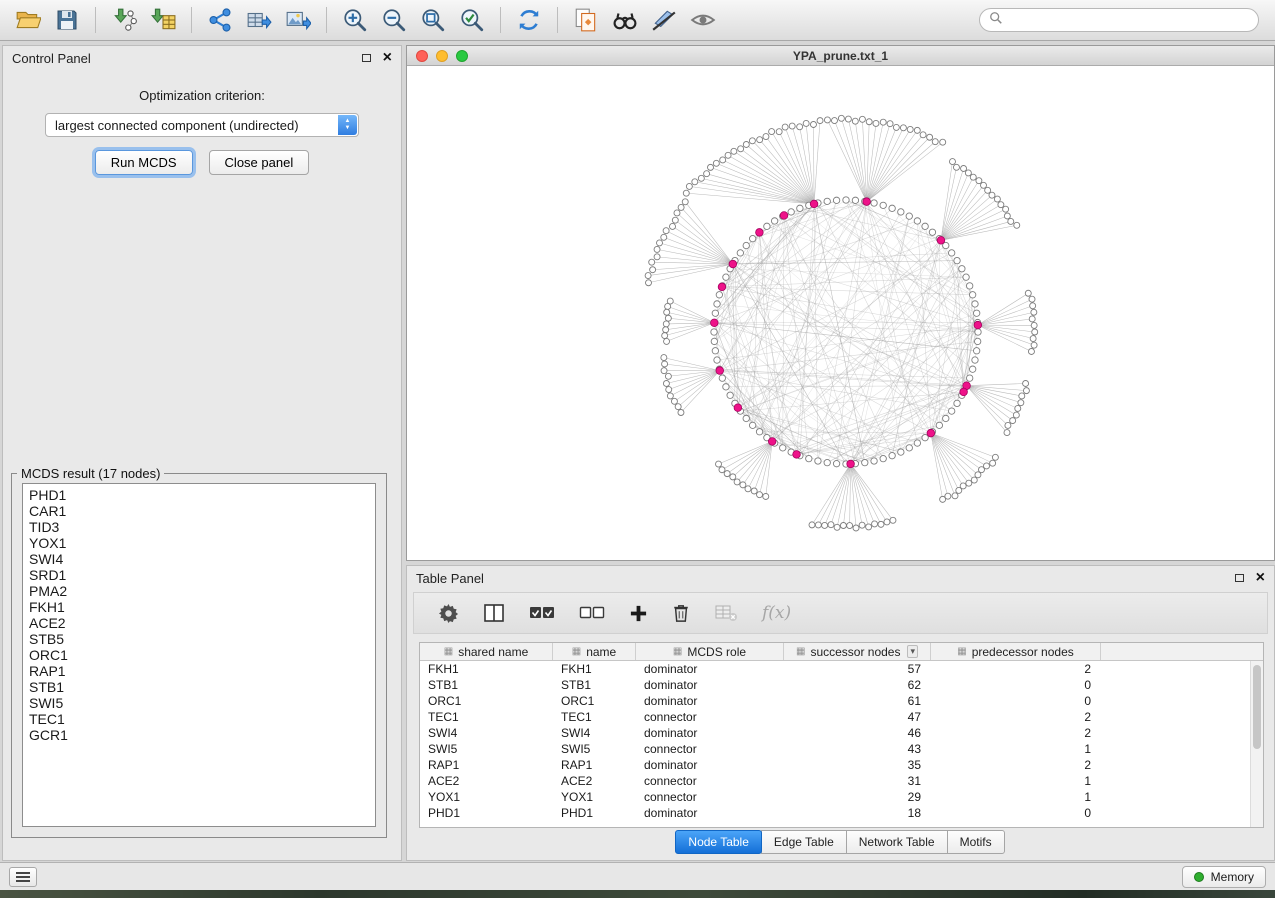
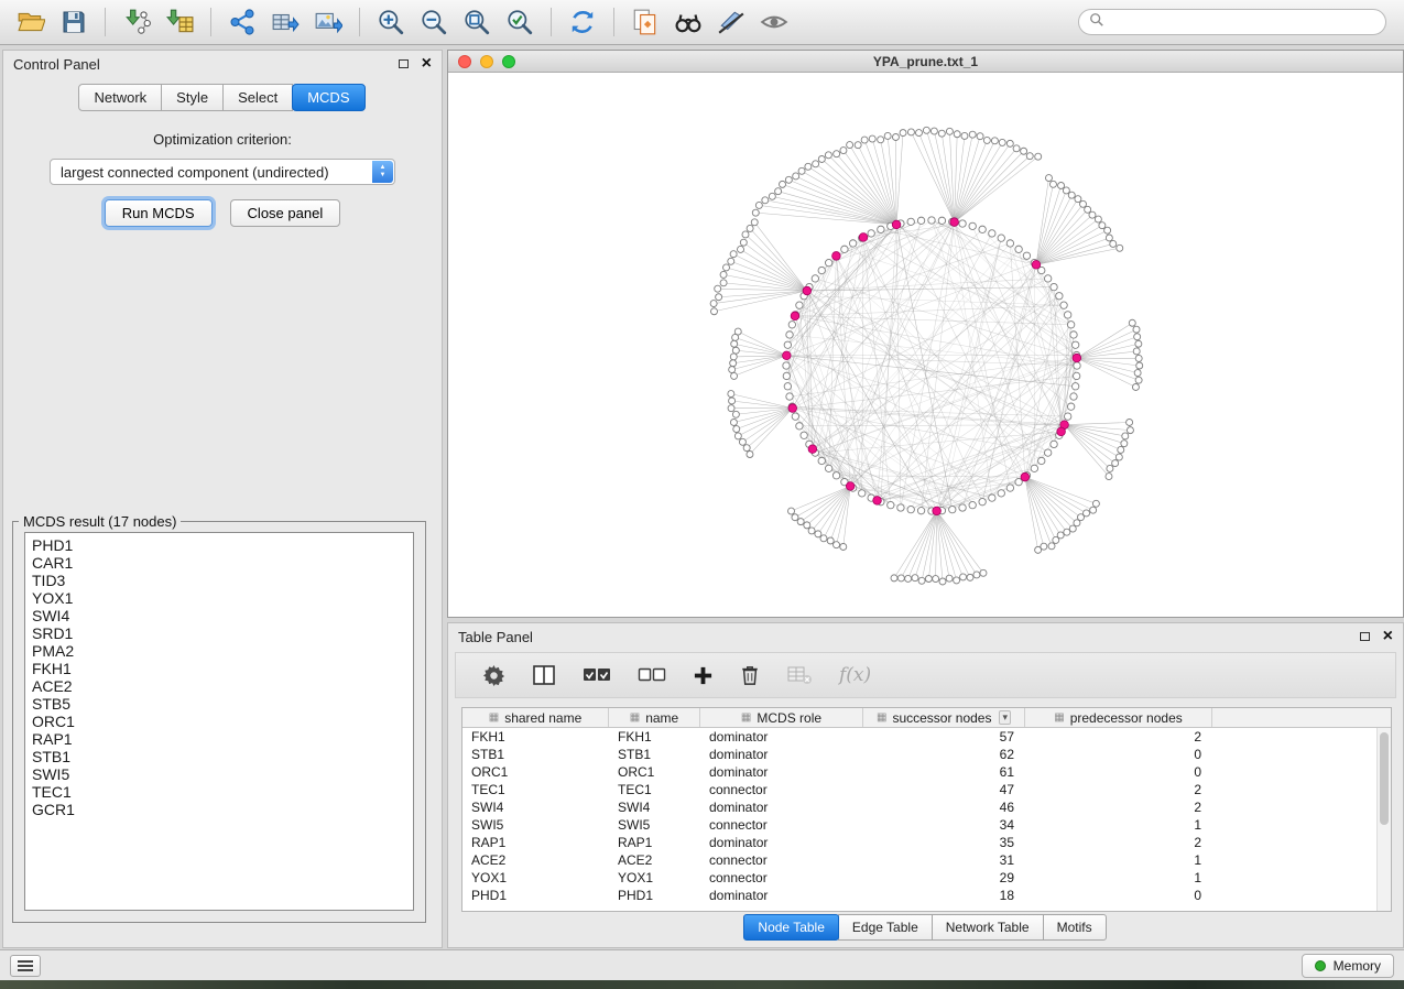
  Control Panel
  ×
+ Network
+ Style
+ Select
+ MCDS
  Optimization criterion:
  largest connected component (undirected)
  Run MCDS
  Close panel
  MCDS result (17 nodes)
  PHD1
  CAR1
  TID3
  YOX1
  SWI4
  SRD1
  PMA2
  FKH1
  ACE2
  STB5
  ORC1
  RAP1
  STB1
  SWI5
  TEC1
  GCR1
  YPA_prune.txt_1
  Table Panel
  ×
  f(x)
  ▦
  shared name
  ▦
  name
  ▦
  MCDS role
  ▦
  successor nodes
  ▾
  ▦
  predecessor nodes
  FKH1
  FKH1
  dominator
  57
  2
  STB1
  STB1
  dominator
  62
  0
  ORC1
  ORC1
  dominator
  61
  0
  TEC1
  TEC1
  connector
  47
  2
  SWI4
  SWI4
  dominator
  46
  2
  SWI5
  SWI5
  connector
- 43
+ 34
  1
  RAP1
  RAP1
  dominator
  35
  2
  ACE2
  ACE2
  connector
  31
  1
  YOX1
  YOX1
  connector
  29
  1
  PHD1
  PHD1
  dominator
  18
  0
  Node Table
  Edge Table
  Network Table
  Motifs
  Memory
